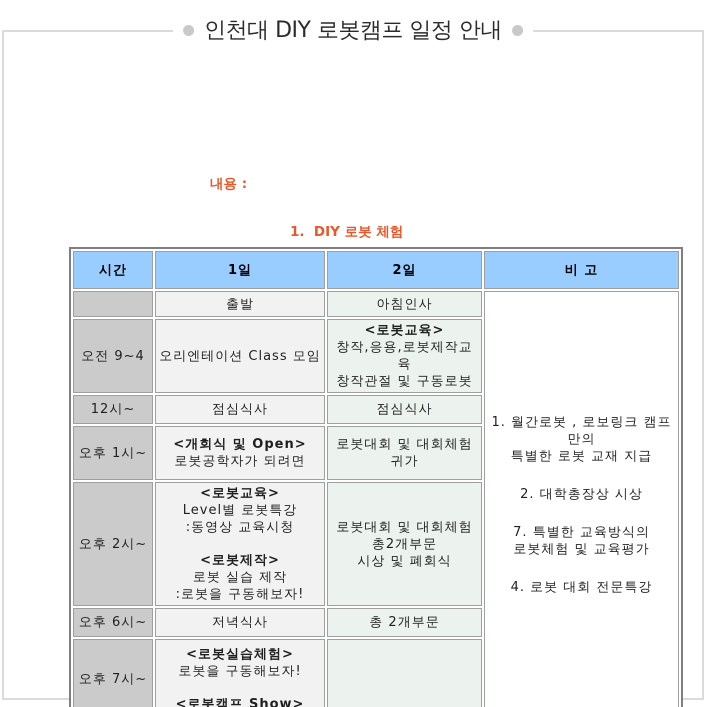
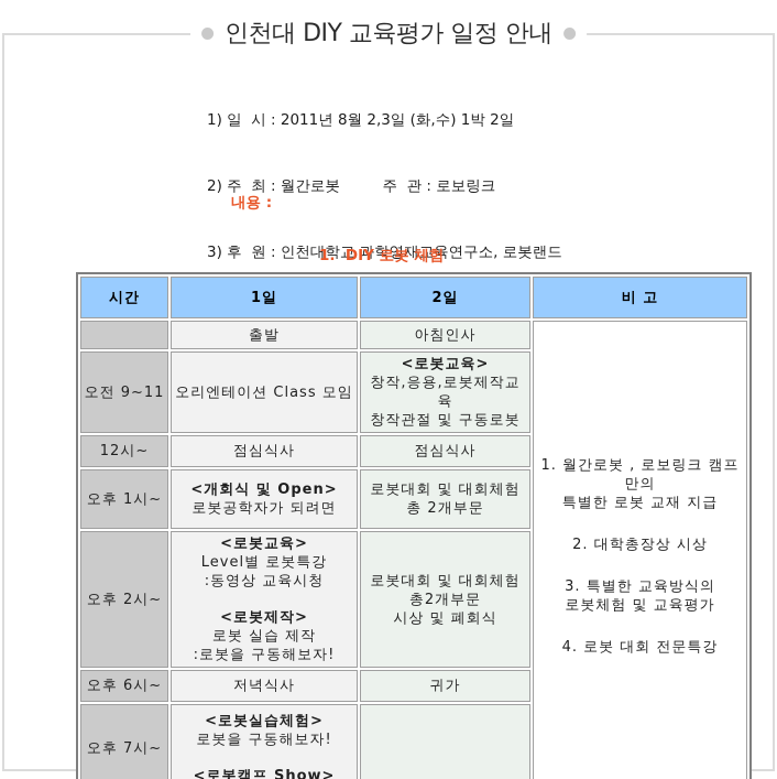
- 인천대 DIY 로봇캠프 일정 안내
+ 인천대 DIY 교육평가 일정 안내
+ 1) 일 시 : 2011년 8월 2,3일 (화,수) 1박 2일
+ 2) 주 최 : 월간로봇 주 관 : 로보링크
+ 3) 후 원 : 인천대학교 과학영재교육연구소, 로봇랜드
  내용 :
  1. DIY 로봇 체험
  시간	1일	2일	비 고
- 	출발	아침인사	1. 월간로봇 , 로보링크 캠프만의 특별한 로봇 교재 지급 2. 대학총장상 시상 7. 특별한 교육방식의 로봇체험 및 교육평가 4. 로봇 대회 전문특강
+ 	출발	아침인사	1. 월간로봇 , 로보링크 캠프만의 특별한 로봇 교재 지급 2. 대학총장상 시상 3. 특별한 교육방식의 로봇체험 및 교육평가 4. 로봇 대회 전문특강
- 오전 9~4	오리엔테이션 Class 모임	<로봇교육> 창작,응용,로봇제작교육 창작관절 및 구동로봇
+ 오전 9~11	오리엔테이션 Class 모임	<로봇교육> 창작,응용,로봇제작교육 창작관절 및 구동로봇
  12시~	점심식사	점심식사
- 오후 1시~	<개회식 및 Open> 로봇공학자가 되려면	로봇대회 및 대회체험 귀가
+ 오후 1시~	<개회식 및 Open> 로봇공학자가 되려면	로봇대회 및 대회체험 총 2개부문
  오후 2시~	<로봇교육> Level별 로봇특강 :동영상 교육시청 <로봇제작> 로봇 실습 제작 :로봇을 구동해보자!	로봇대회 및 대회체험 총2개부문 시상 및 폐회식
- 오후 6시~	저녁식사	총 2개부문
+ 오후 6시~	저녁식사	귀가
  오후 7시~	<로봇실습체험> 로봇을 구동해보자! <로봇캠프 Show>
